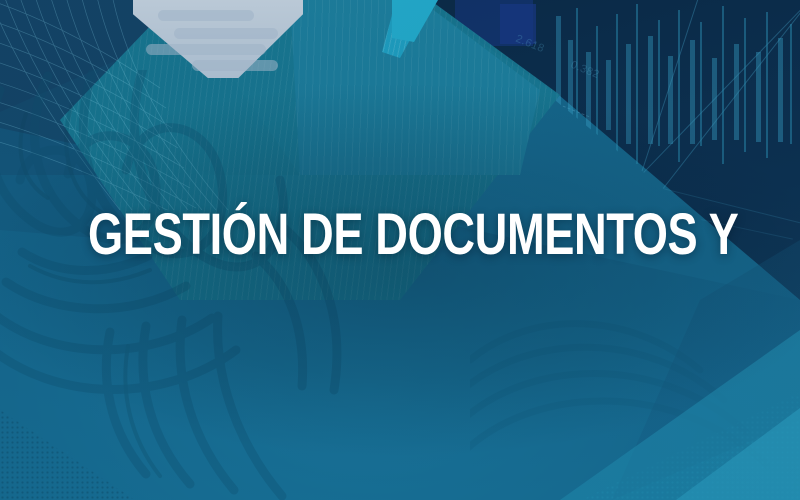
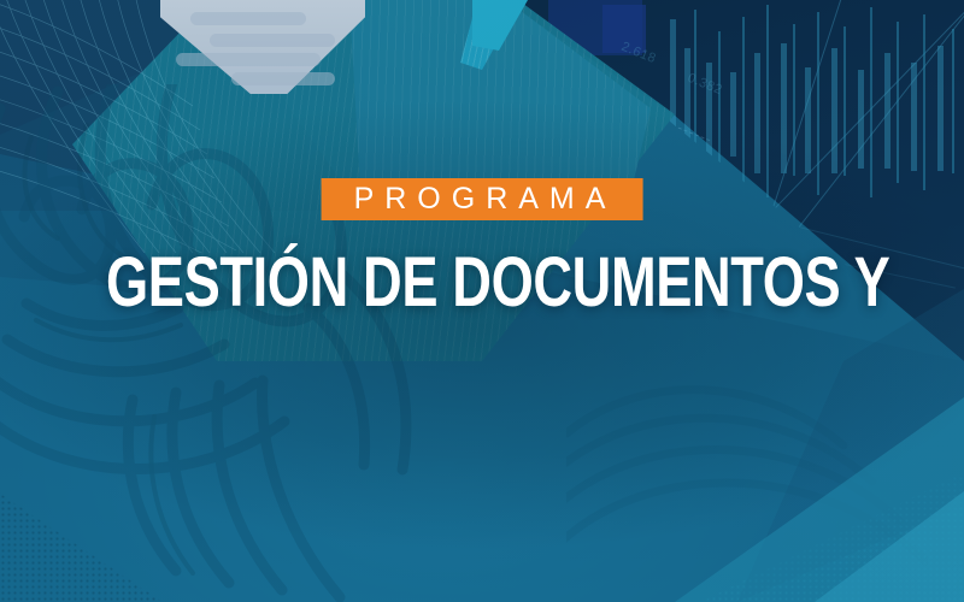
+ PROGRAMA
  GESTIÓN DE DOCUMENTOS Y
